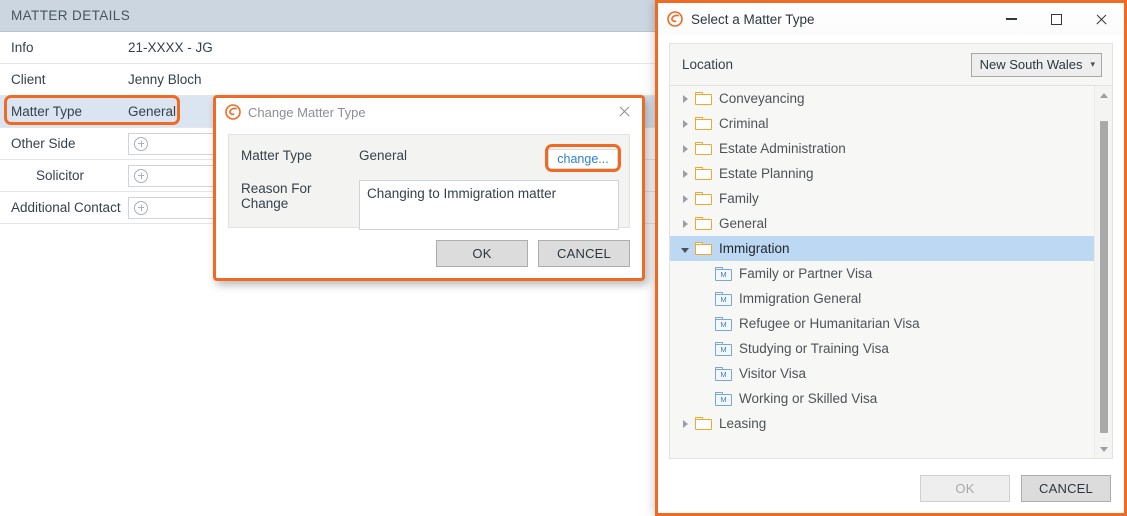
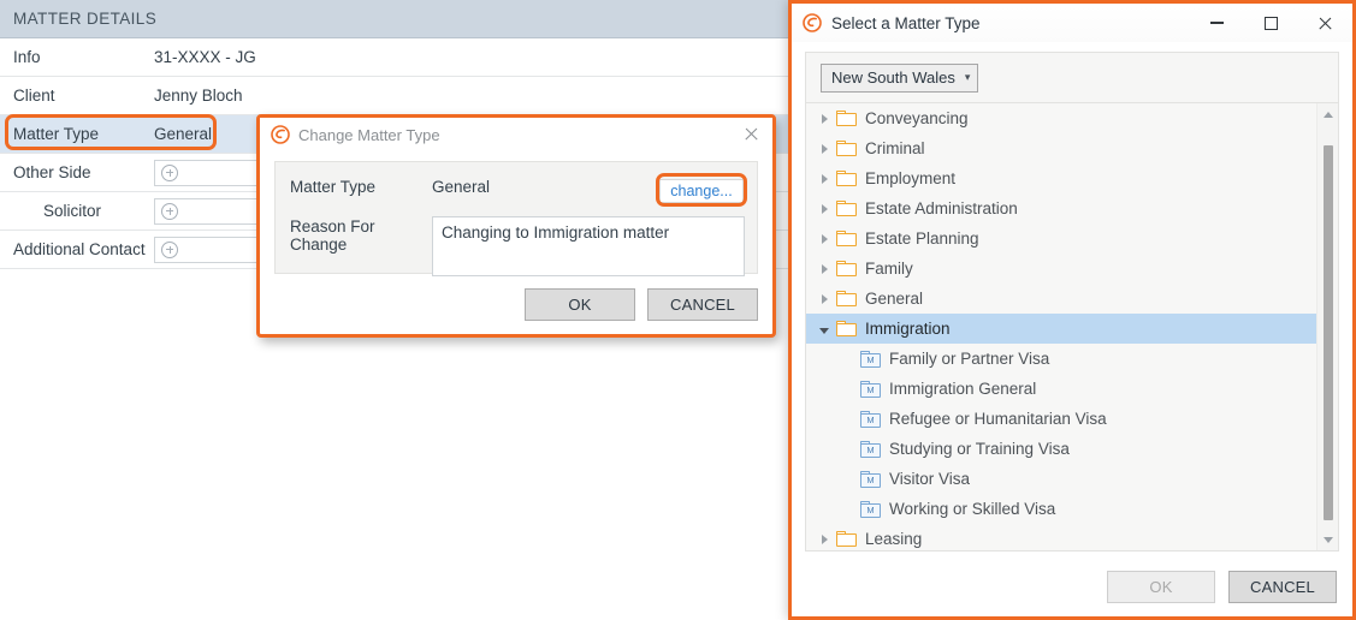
  MATTER DETAILS
  Info
- 21-XXXX - JG
+ 31-XXXX - JG
  Client
  Jenny Bloch
  Matter Type
  General
  Other Side
  Solicitor
  Additional Contact
  Change Matter Type
  Matter Type
  General
  change...
  Reason For Change
  Changing to Immigration matter
  OK
  CANCEL
  Select a Matter Type
- Location
  New South Wales
  ▾
  Conveyancing
  Criminal
+ Employment
  Estate Administration
  Estate Planning
  Family
  General
  Immigration
  M
  Family or Partner Visa
  M
  Immigration General
  M
  Refugee or Humanitarian Visa
  M
  Studying or Training Visa
  M
  Visitor Visa
  M
  Working or Skilled Visa
  Leasing
  OK
  CANCEL
